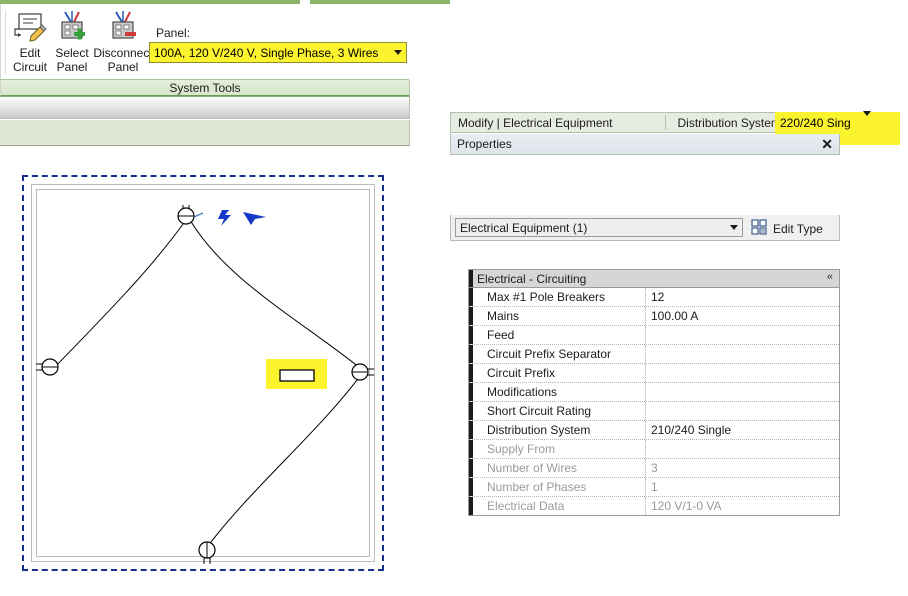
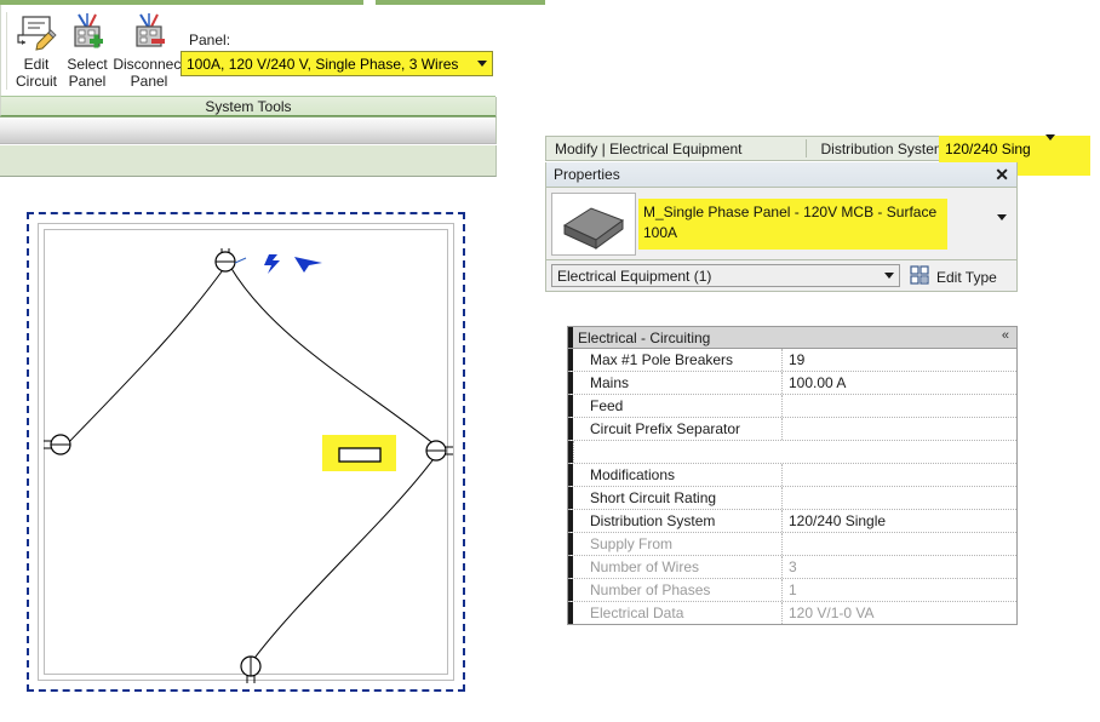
  Edit
  Circuit
  Select
  Panel
  Disconnec
  Panel
  Panel:
  100A, 120 V/240 V, Single Phase, 3 Wires
  System Tools
  Modify | Electrical Equipment
  Distribution Syste
- 220/240 Sing
+ 120/240 Sing
  Properties
  ✕
+ M_Single Phase Panel - 120V MCB - Surface 100A
  Electrical Equipment (1)
  Edit Type
  Electrical - Circuiting
  «
  Max #1 Pole Breakers
- 12
+ 19
  Mains
  100.00 A
  Feed
  Circuit Prefix Separator
- Circuit Prefix
  Modifications
  Short Circuit Rating
  Distribution System
- 210/240 Single
+ 120/240 Single
  Supply From
  Number of Wires
  3
  Number of Phases
  1
  Electrical Data
  120 V/1-0 VA
